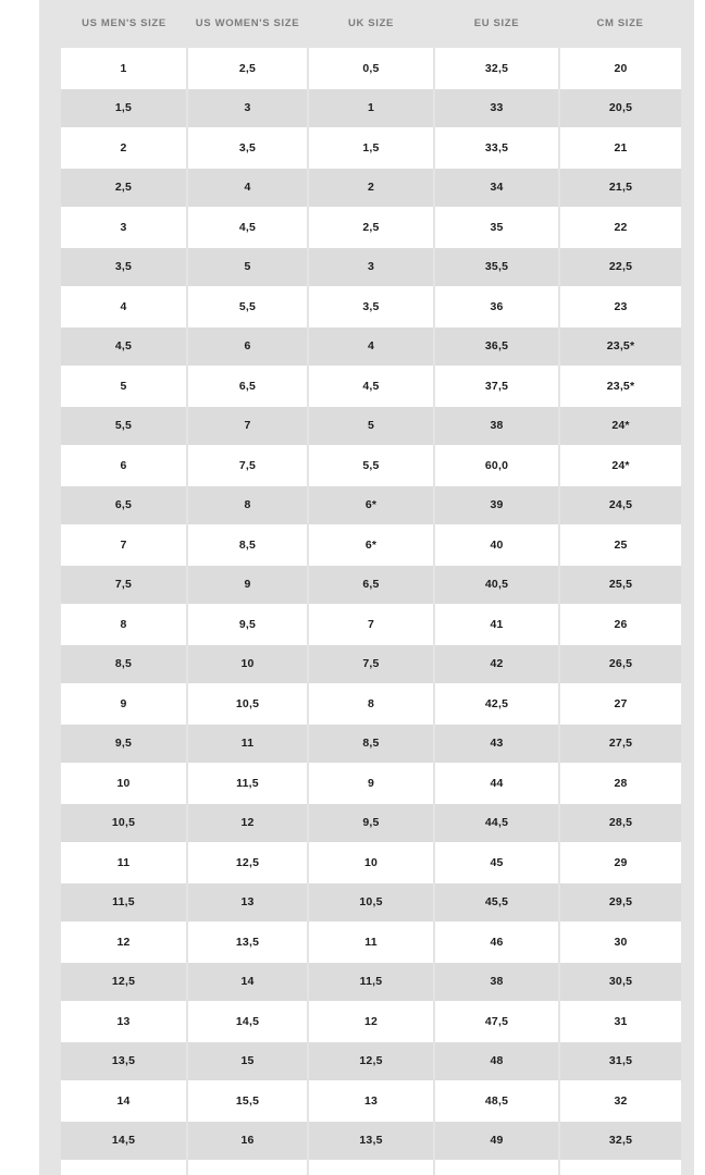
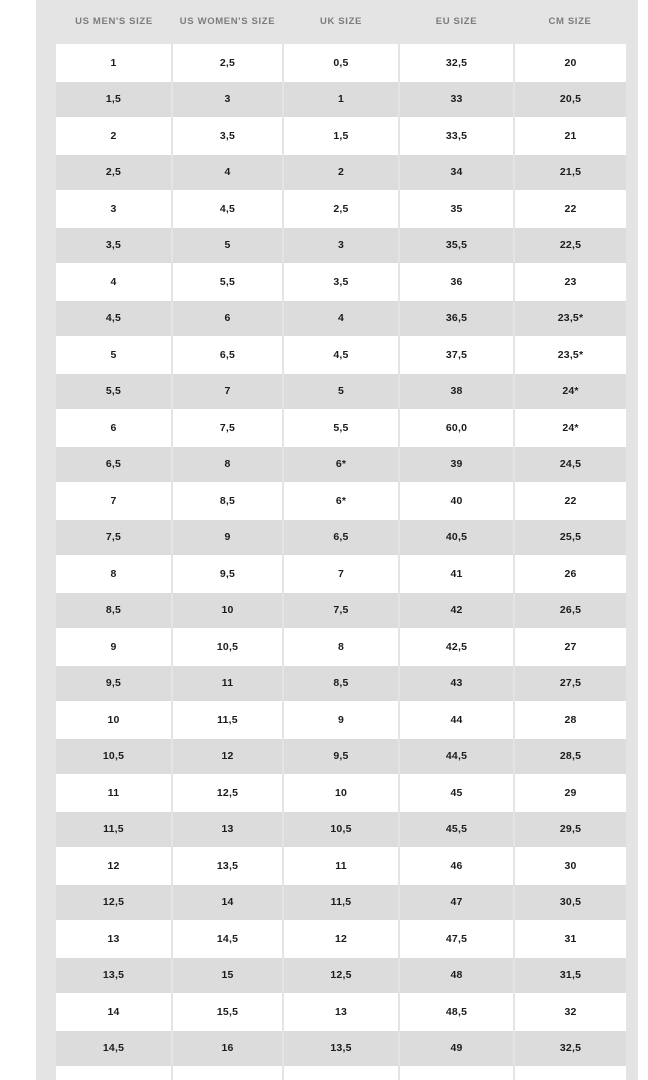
  US MEN'S SIZE
  US WOMEN'S SIZE
  UK SIZE
  EU SIZE
  CM SIZE
  1	2,5	0,5	32,5	20
  1,5	3	1	33	20,5
  2	3,5	1,5	33,5	21
  2,5	4	2	34	21,5
  3	4,5	2,5	35	22
  3,5	5	3	35,5	22,5
  4	5,5	3,5	36	23
  4,5	6	4	36,5	23,5*
  5	6,5	4,5	37,5	23,5*
  5,5	7	5	38	24*
  6	7,5	5,5	60,0	24*
  6,5	8	6*	39	24,5
- 7	8,5	6*	40	25
+ 7	8,5	6*	40	22
  7,5	9	6,5	40,5	25,5
  8	9,5	7	41	26
  8,5	10	7,5	42	26,5
  9	10,5	8	42,5	27
  9,5	11	8,5	43	27,5
  10	11,5	9	44	28
  10,5	12	9,5	44,5	28,5
  11	12,5	10	45	29
  11,5	13	10,5	45,5	29,5
  12	13,5	11	46	30
- 12,5	14	11,5	38	30,5
+ 12,5	14	11,5	47	30,5
  13	14,5	12	47,5	31
  13,5	15	12,5	48	31,5
  14	15,5	13	48,5	32
  14,5	16	13,5	49	32,5
